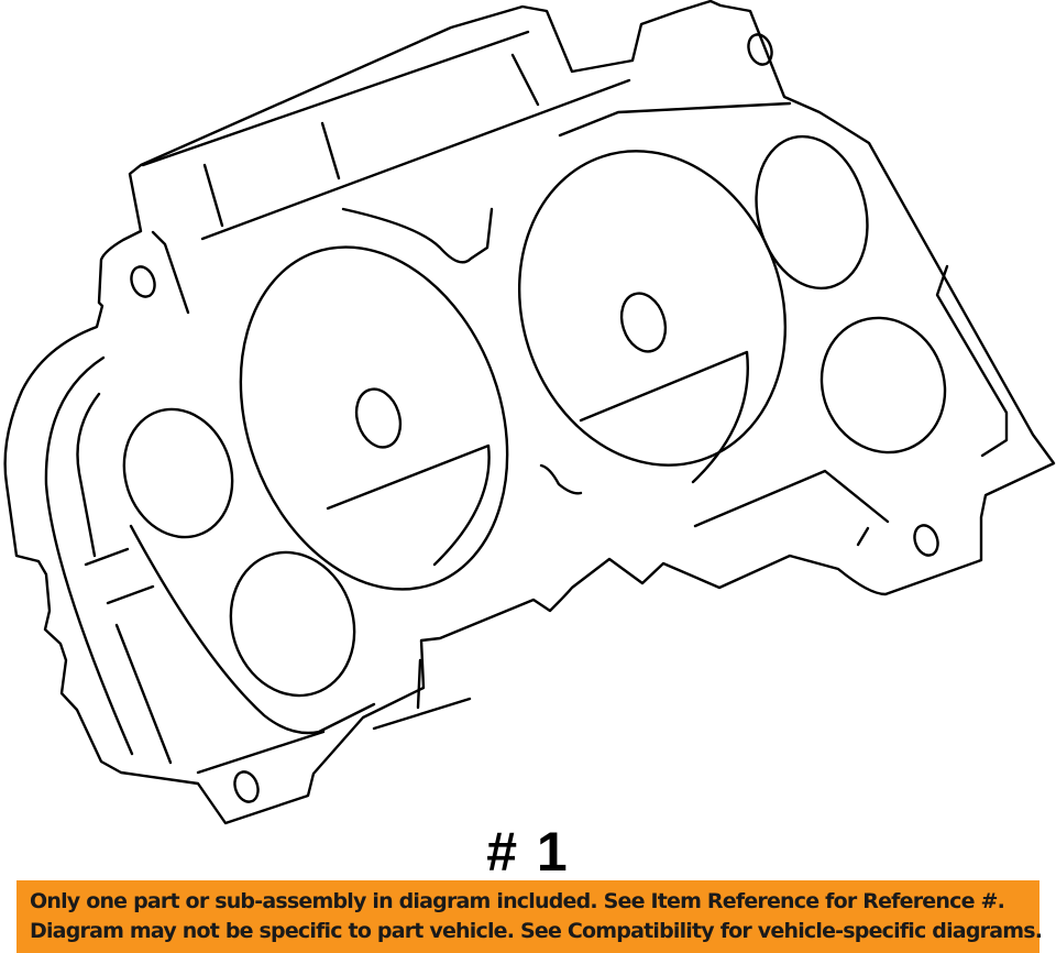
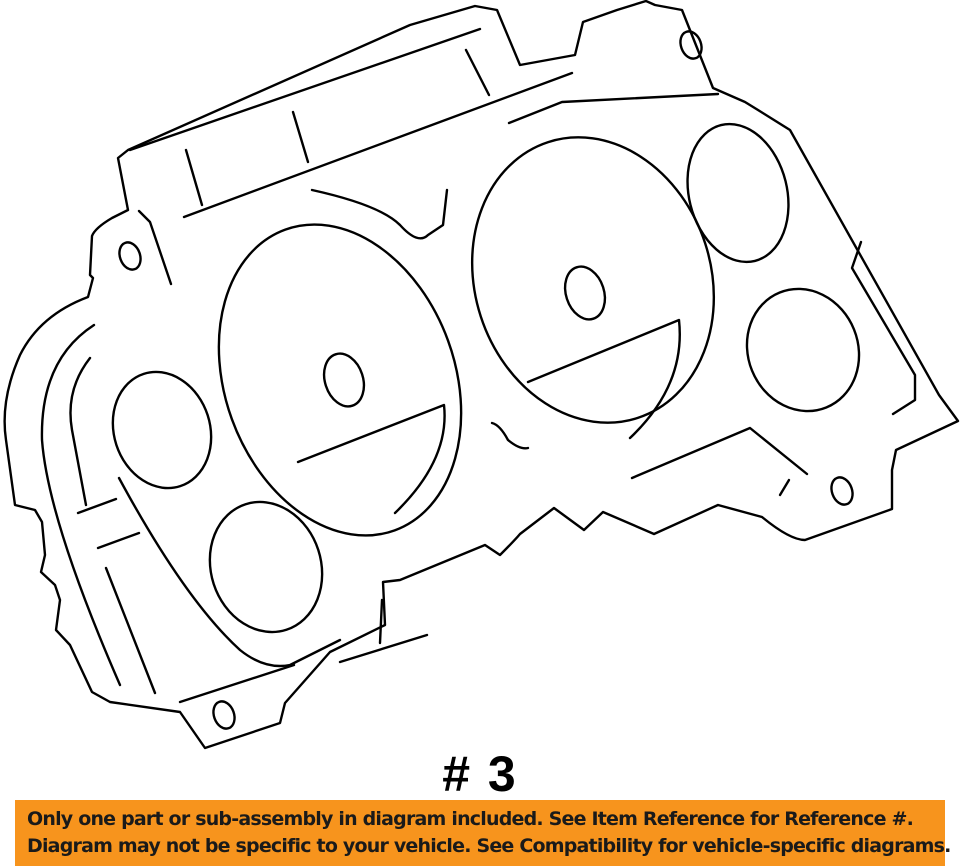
- # 1
+ # 3
  Only one part or sub-assembly in diagram included. See Item Reference for Reference #.
- Diagram may not be specific to part vehicle. See Compatibility for vehicle-specific diagrams.
+ Diagram may not be specific to your vehicle. See Compatibility for vehicle-specific diagrams.
